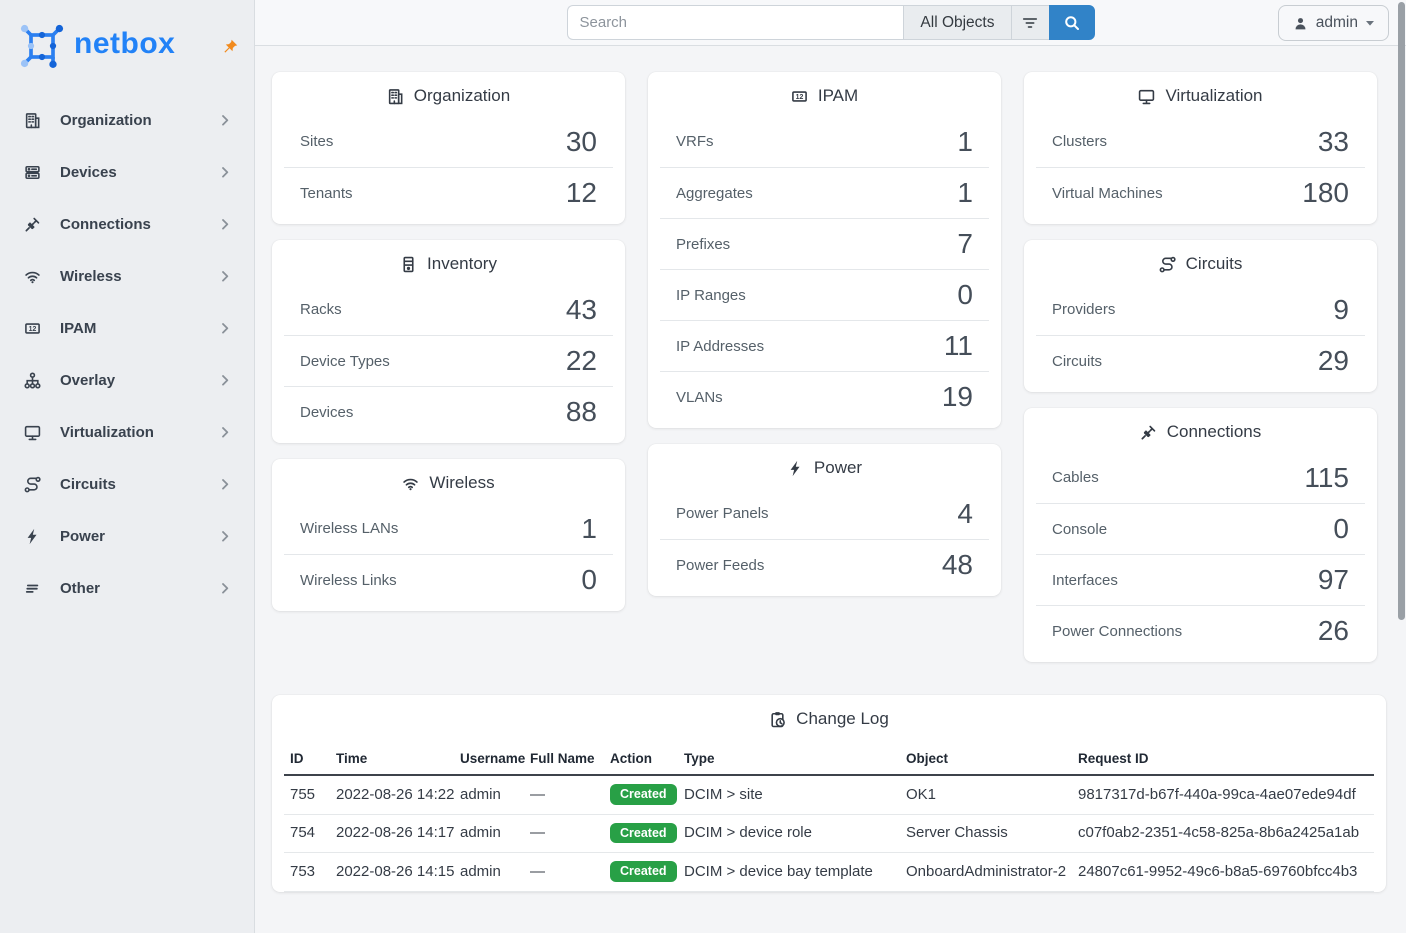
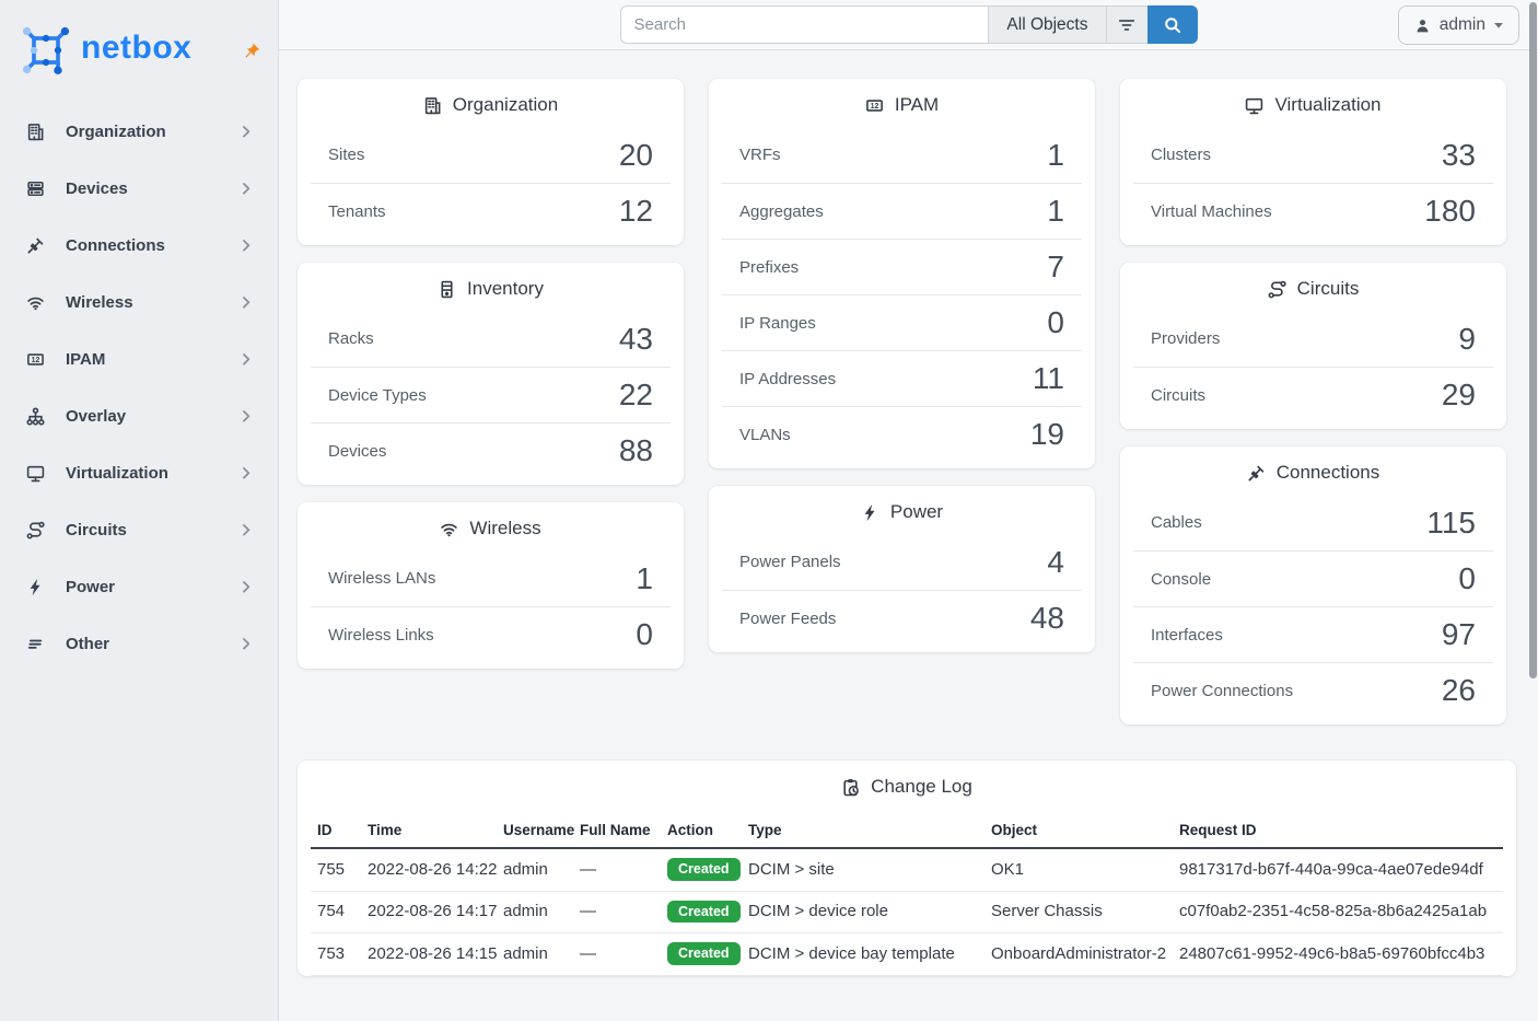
  netbox
  Organization
  Devices
  Connections
  Wireless
  IPAM
  Overlay
  Virtualization
  Circuits
  Power
  Other
  Search
  All Objects
  admin
  Organization
  Sites
- 30
+ 20
  Tenants
  12
  Inventory
  Racks
  43
  Device Types
  22
  Devices
  88
  Wireless
  Wireless LANs
  1
  Wireless Links
  0
  IPAM
  VRFs
  1
  Aggregates
  1
  Prefixes
  7
  IP Ranges
  0
  IP Addresses
  11
  VLANs
  19
  Power
  Power Panels
  4
  Power Feeds
  48
  Virtualization
  Clusters
  33
  Virtual Machines
  180
  Circuits
  Providers
  9
  Circuits
  29
  Connections
  Cables
  115
  Console
  0
  Interfaces
  97
  Power Connections
  26
  Change Log
  ID	Time	Username	Full Name	Action	Type	Object	Request ID
  755	2022-08-26 14:22	admin	—	Created	DCIM > site	OK1	9817317d-b67f-440a-99ca-4ae07ede94df
  754	2022-08-26 14:17	admin	—	Created	DCIM > device role	Server Chassis	c07f0ab2-2351-4c58-825a-8b6a2425a1ab
  753	2022-08-26 14:15	admin	—	Created	DCIM > device bay template	OnboardAdministrator-2	24807c61-9952-49c6-b8a5-69760bfcc4b3
